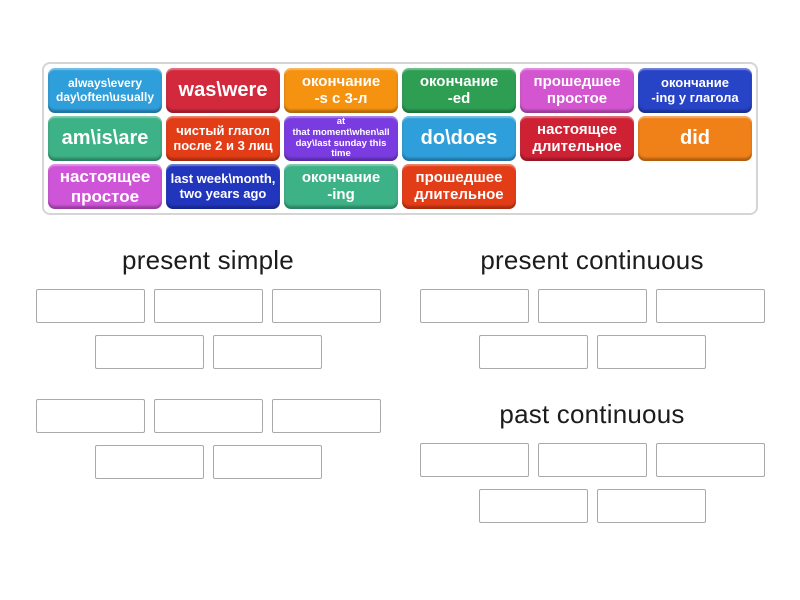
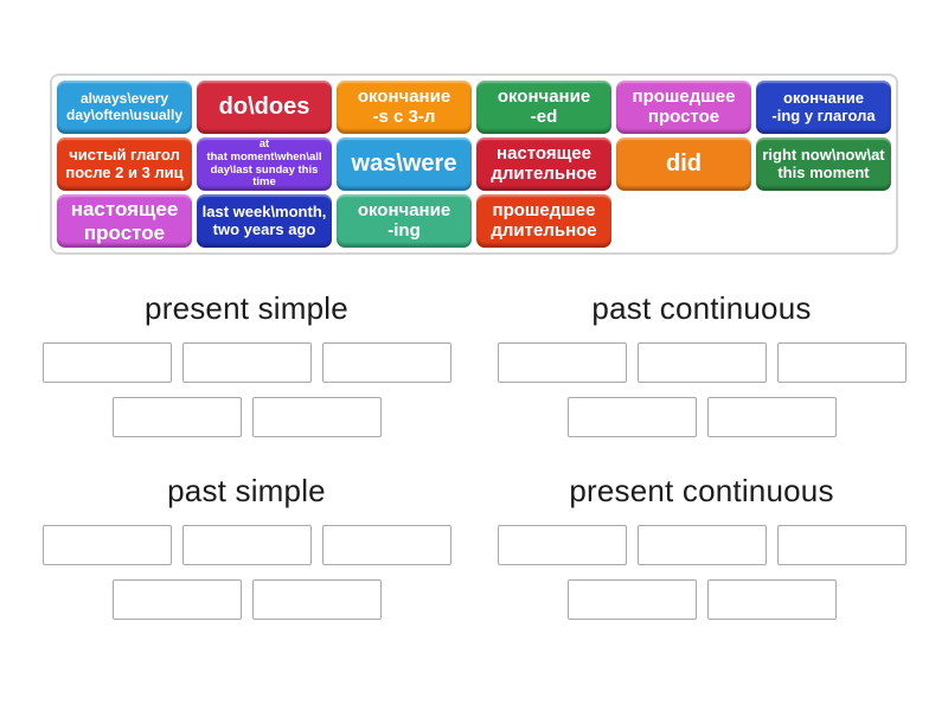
  always\every
  day\often\usually
- was\were
+ do\does
  окончание
  -s с 3-л
  окончание
  -ed
  прошедшее
  простое
  окончание
  -ing у глагола
- am\is\are
  чистый глагол
  после 2 и 3 лиц
  at
  that moment\when\all
  day\last sunday this time
- do\does
+ was\were
  настоящее
  длительное
  did
+ right now\now\at
+ this moment
  настоящее
  простое
  last week\month,
  two years ago
  окончание
  -ing
  прошедшее
  длительное
  present simple
- present continuous
+ past continuous
+ past simple
- past continuous
+ present continuous
